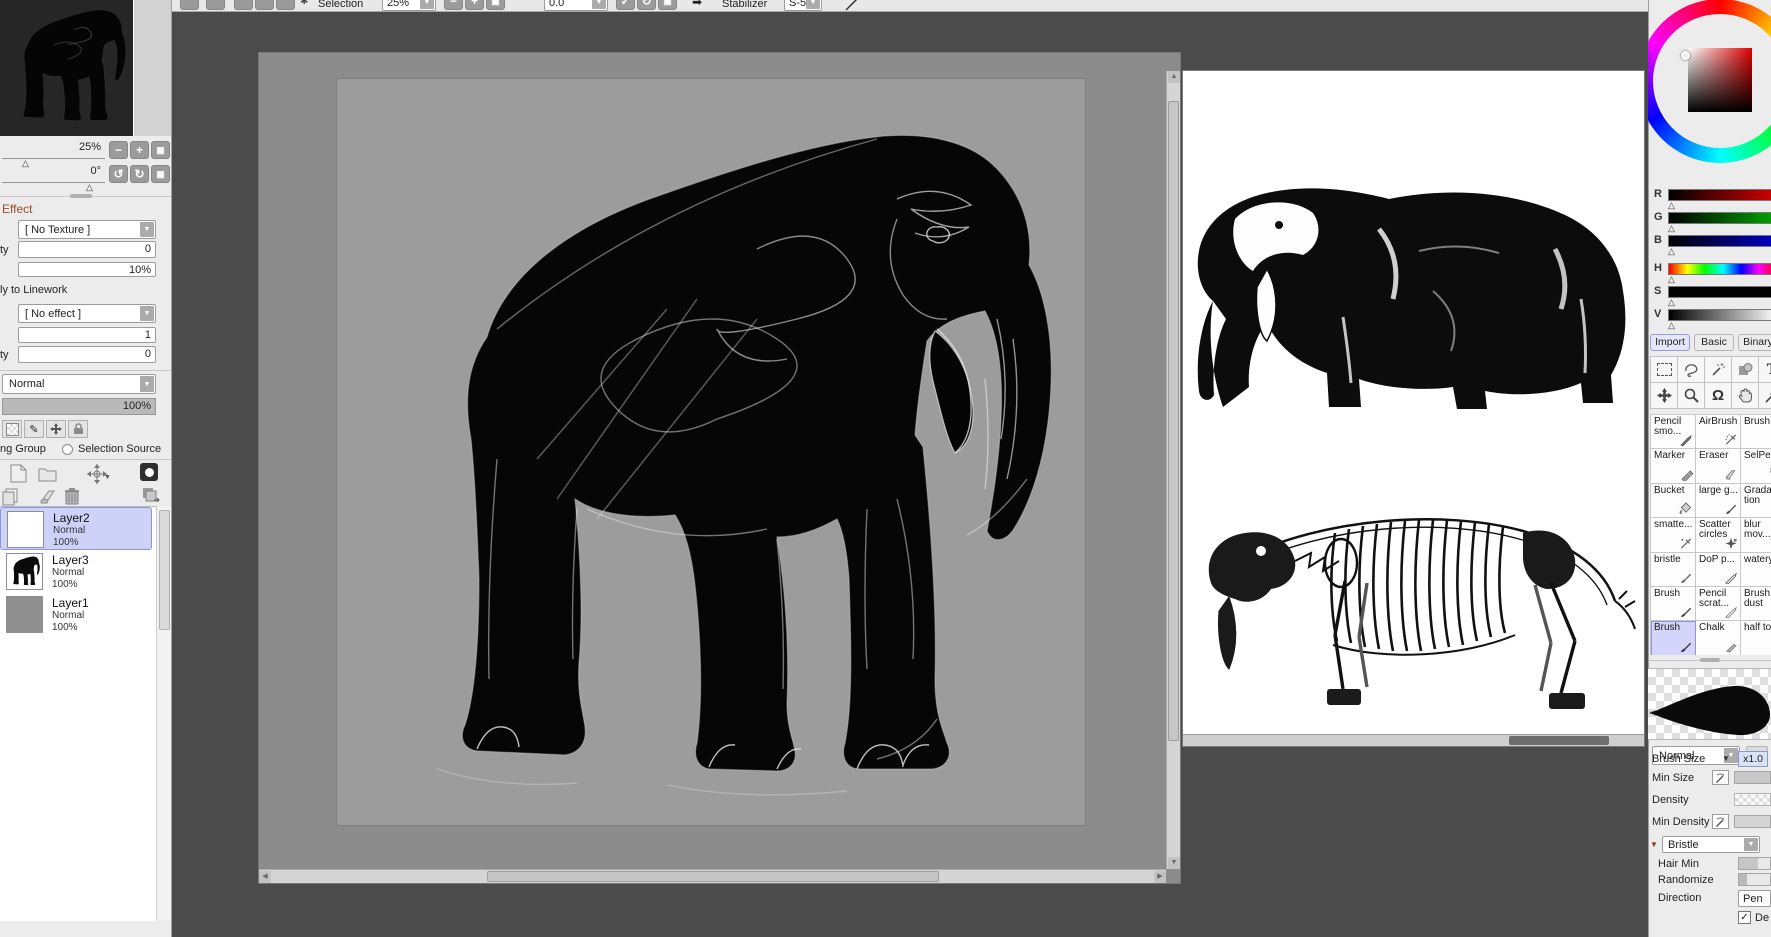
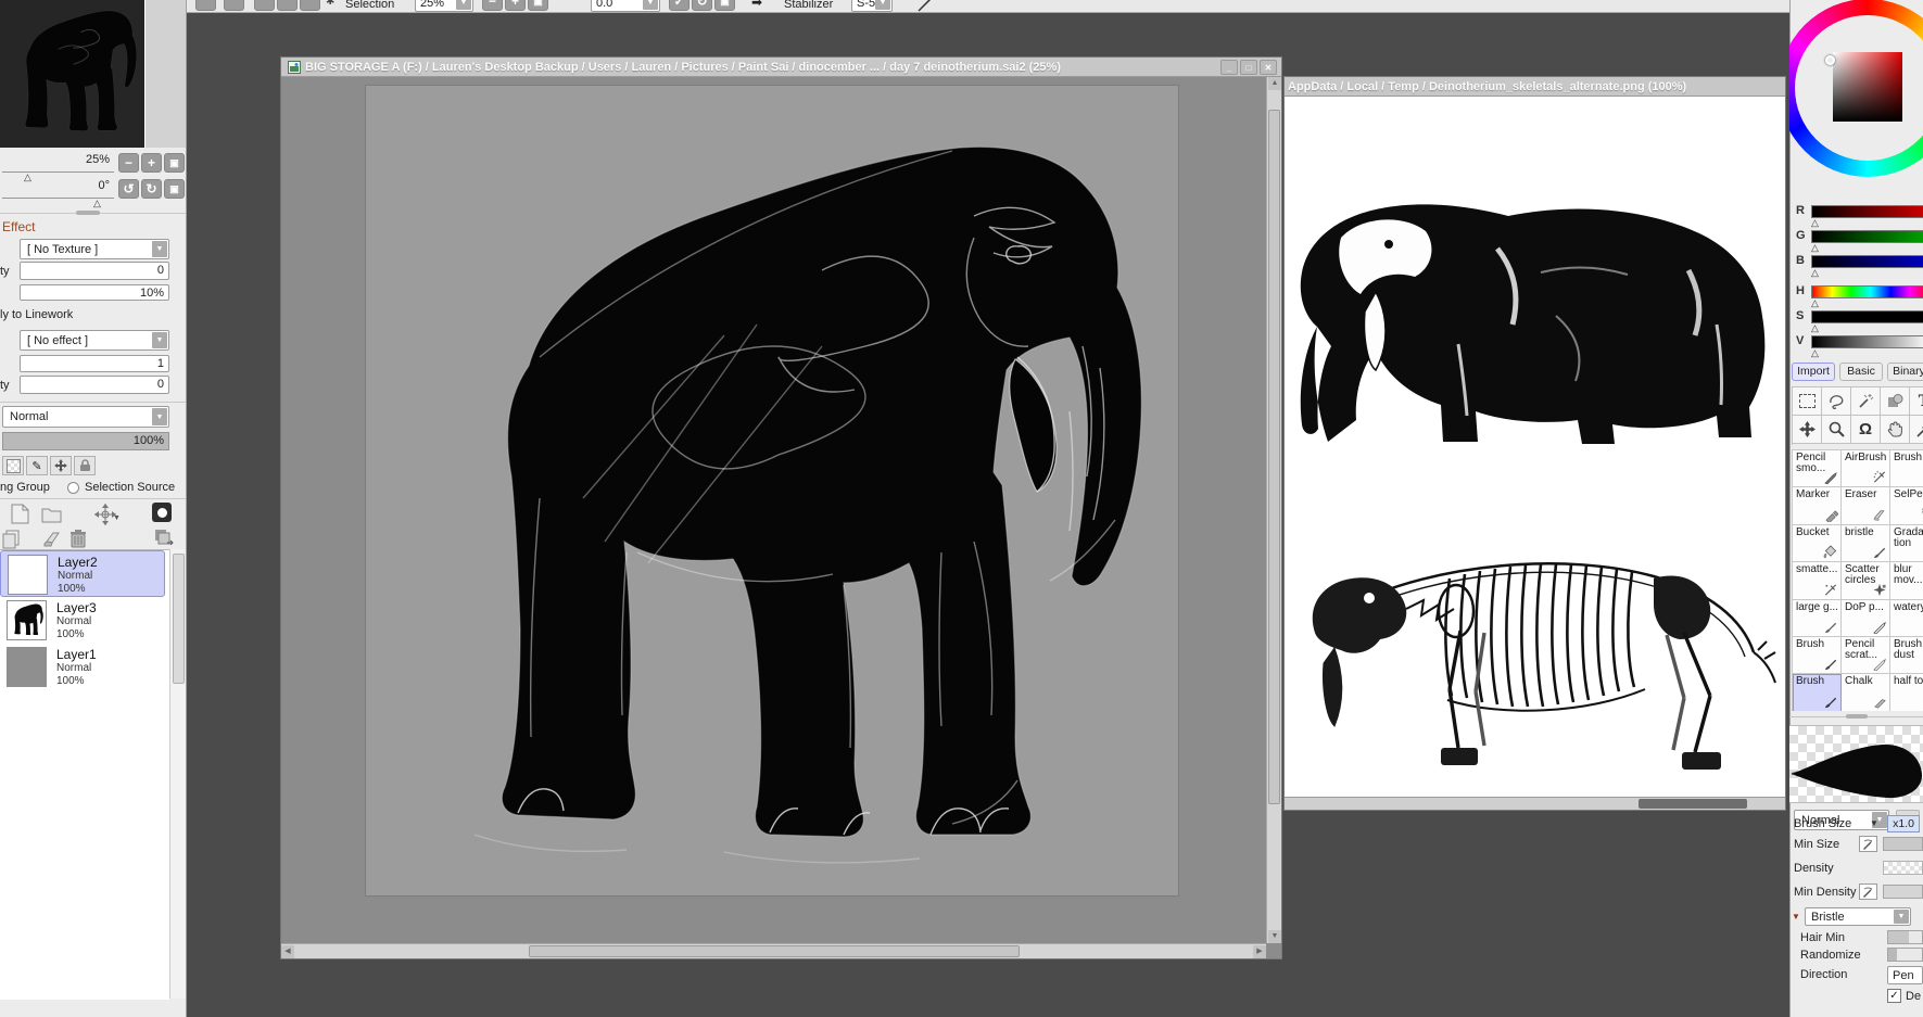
  25%
  △
  −
  +
  ▣
  0°
  △
  ↺
  ↻
  ▣
  Effect
  [ No Texture ]
  ty
  0
  10%
  ly to Linework
  [ No effect ]
  1
  ty
  0
  Normal
  100%
  ✎
  ng Group
  Selection Source
  Layer2
  Normal
  100%
  Layer3
  Normal
  100%
  Layer1
  Normal
  100%
  ✱
  Selection
  25%
  −
  +
  ▣
  0.0
  ✓
  ↻
  ▣
  ➡
  Stabilizer
  S-5
+ BIG STORAGE A (F:) / Lauren's Desktop Backup / Users / Lauren / Pictures / Paint Sai / dinocember ... / day 7 deinotherium.sai2 (25%)
+ □
+ ✕
+ AppData / Local / Temp / Deinotherium_skeletals_alternate.png (100%)
  R
  △
  G
  △
  B
  △
  H
  △
  S
  △
  V
  △
  Import
  Basic
  Binary
  Ω
  Pencil smo...
  AirBrush
  Brush
  Marker
  Eraser
  SelPe
  Bucket
- large g...
+ bristle
  Grada tion
  smatte...
  Scatter circles
  blur mov...
- bristle
+ large g...
  DoP p...
  water
  Brush
  Pencil scrat...
  Brush dust
  Brush
  Chalk
  Normal
  Brush Size
  ▼
  x1.0
  Min Size
  Density
  Min Density
  ▼
  Bristle
  Hair Min
  Randomize
  Direction
  Pen
  ✓
  De
